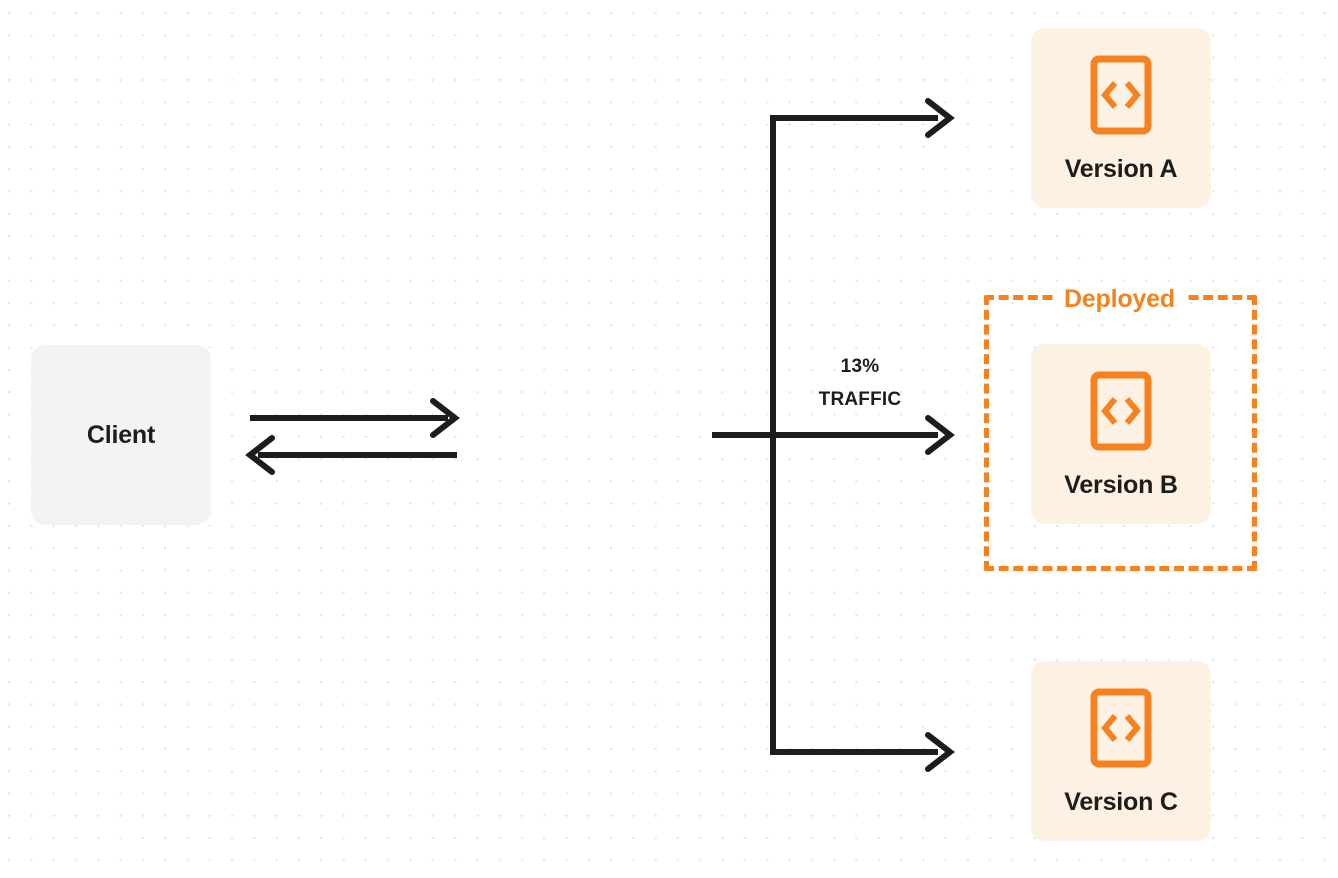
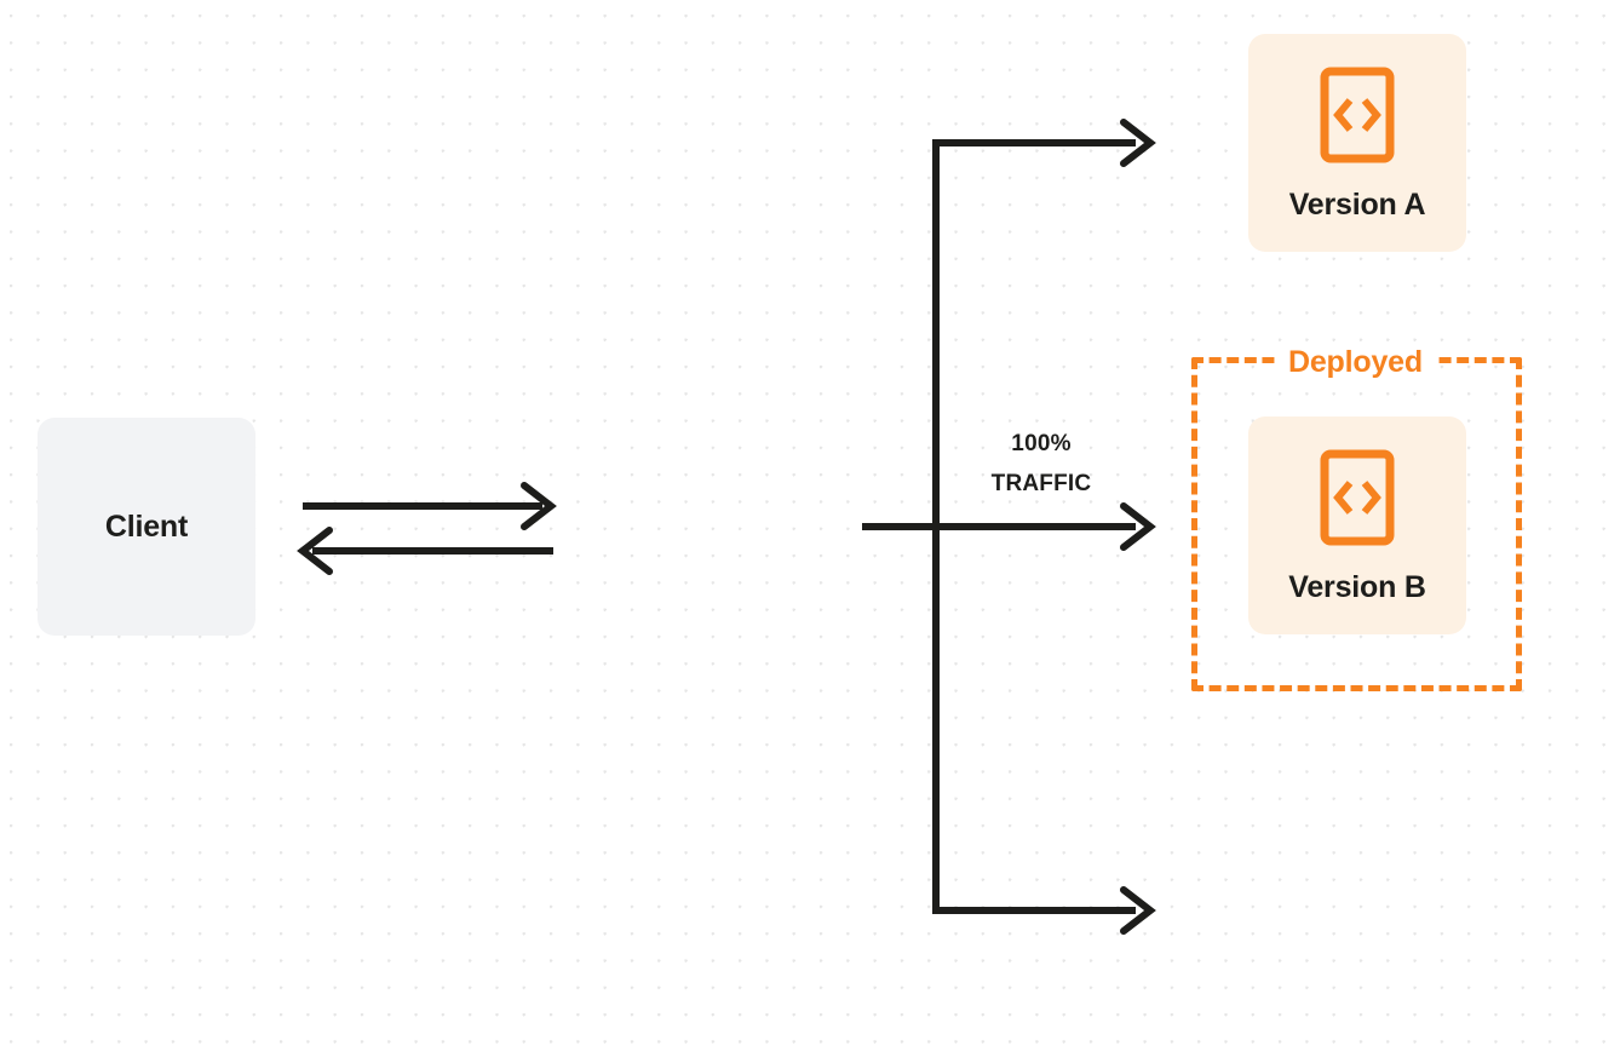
- 13%
+ 100%
  TRAFFIC
  Client
  Version A
  Deployed
  Version B
- Version C
